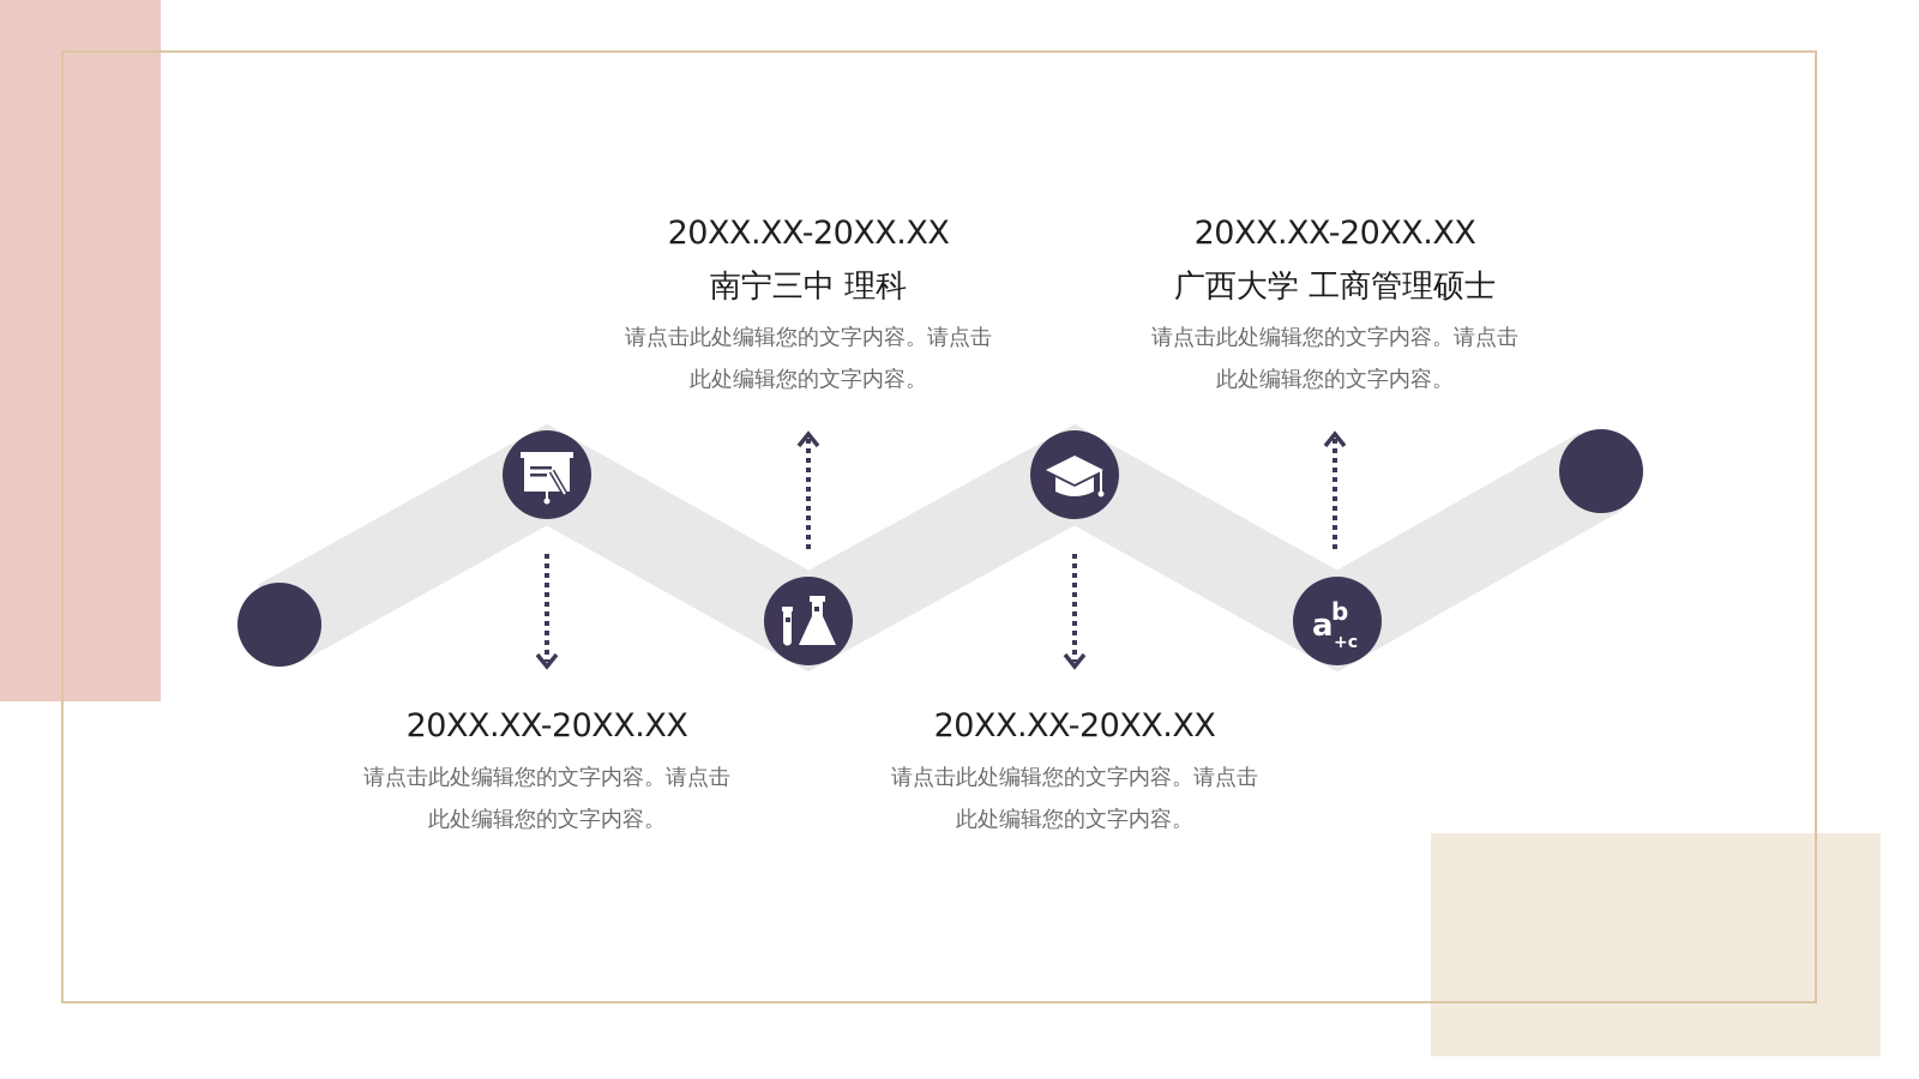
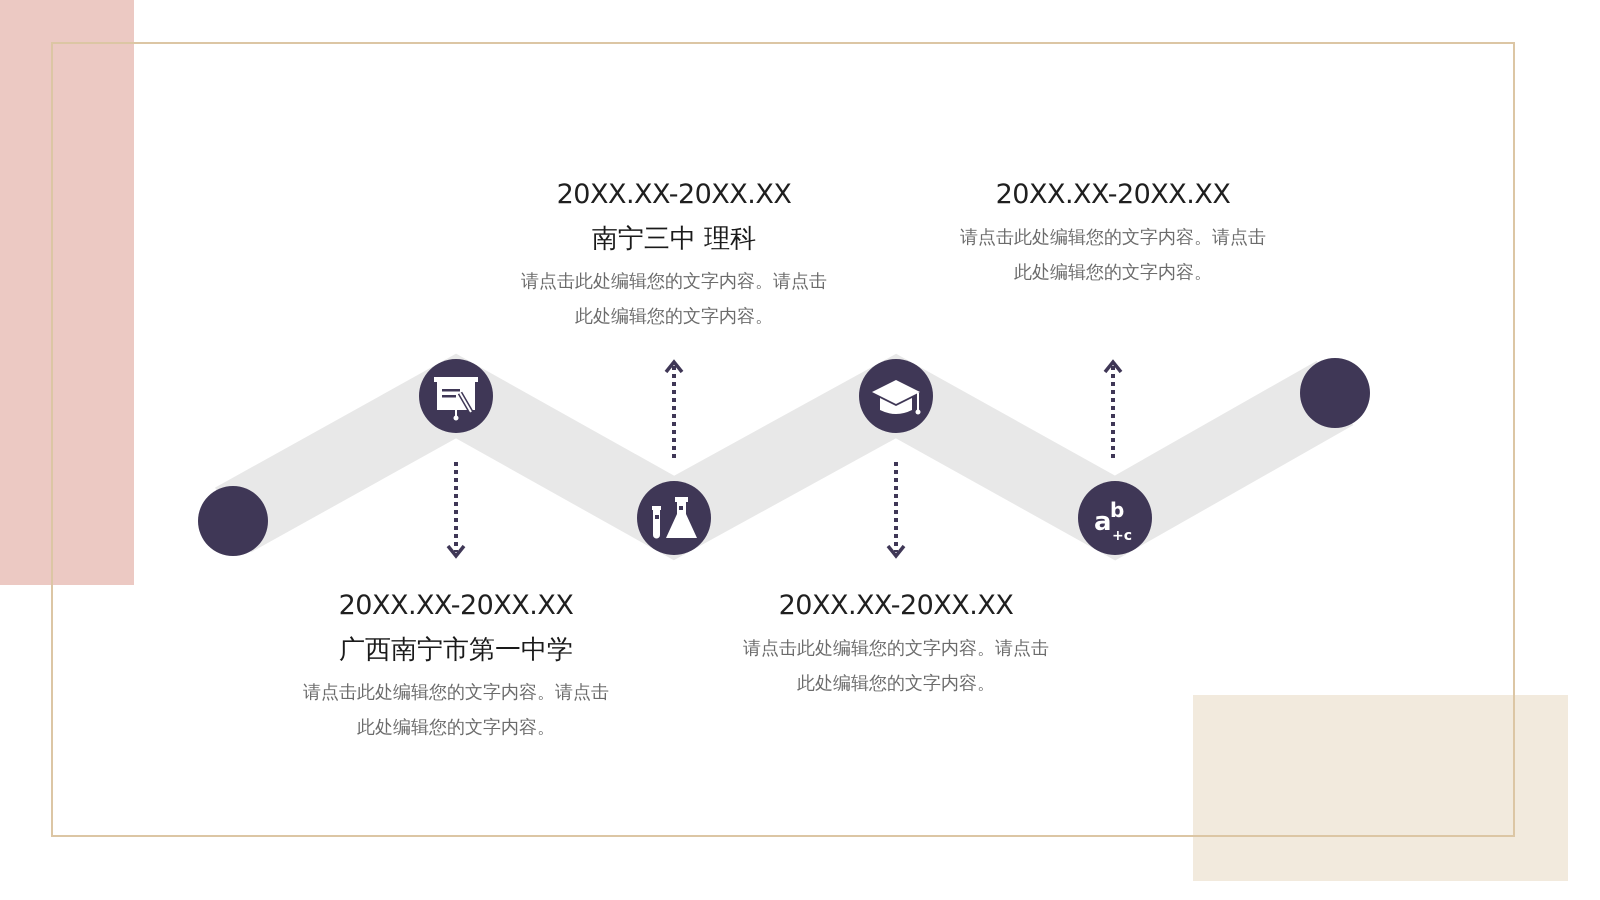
  a
  b
  +c
  20XX.XX-20XX.XX
  南宁三中 理科
  请点击此处编辑您的文字内容。请点击此处编辑您的文字内容。
  20XX.XX-20XX.XX
- 广西大学 工商管理硕士
  请点击此处编辑您的文字内容。请点击此处编辑您的文字内容。
  20XX.XX-20XX.XX
+ 广西南宁市第一中学
  请点击此处编辑您的文字内容。请点击此处编辑您的文字内容。
  20XX.XX-20XX.XX
  请点击此处编辑您的文字内容。请点击此处编辑您的文字内容。
